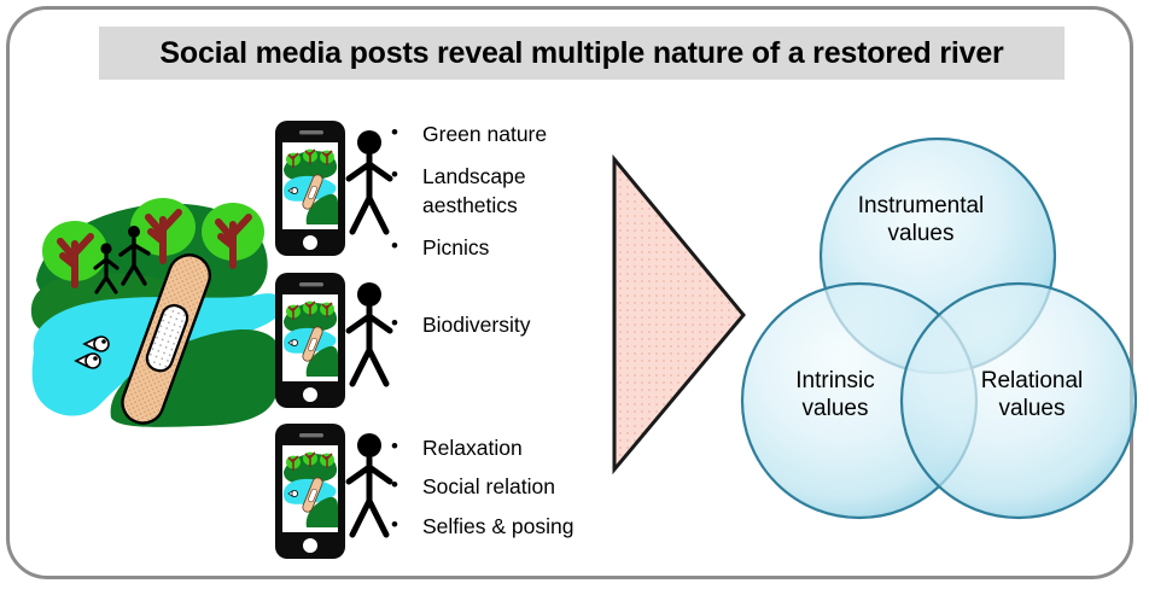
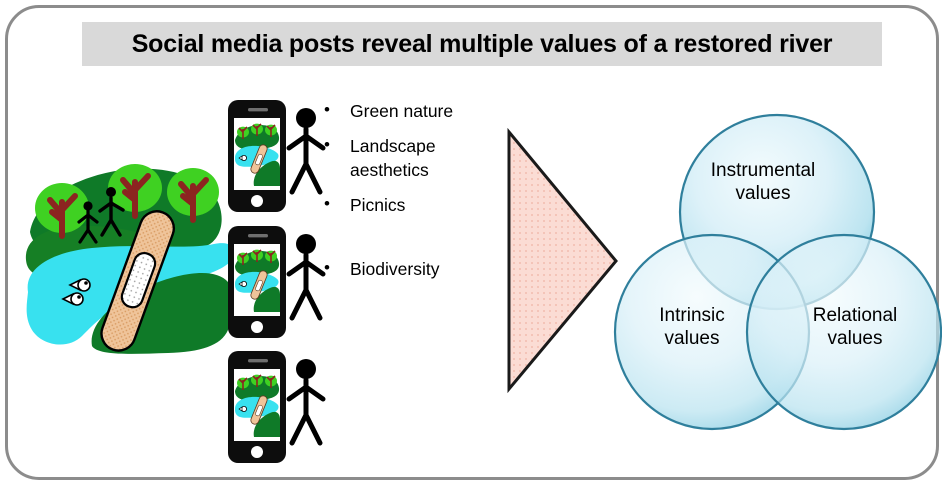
- Social media posts reveal multiple nature of a restored river
+ Social media posts reveal multiple values of a restored river
  Green nature
  Landscape
  aesthetics
  Picnics
  Biodiversity
- Relaxation
- Social relation
- Selfies & posing
  Instrumental
  values
  Intrinsic
  values
  Relational
  values
